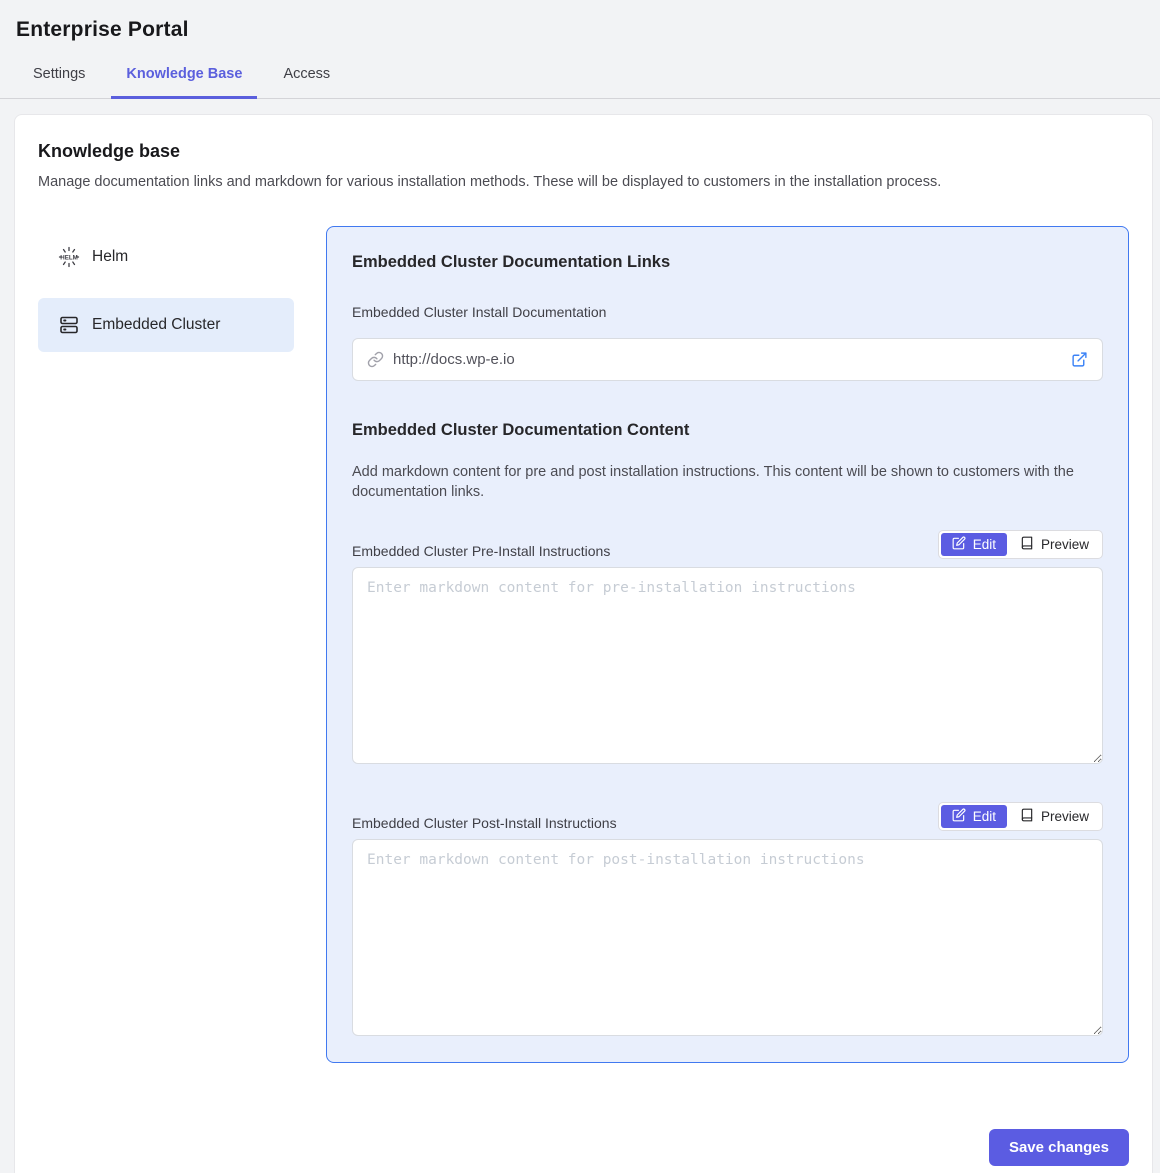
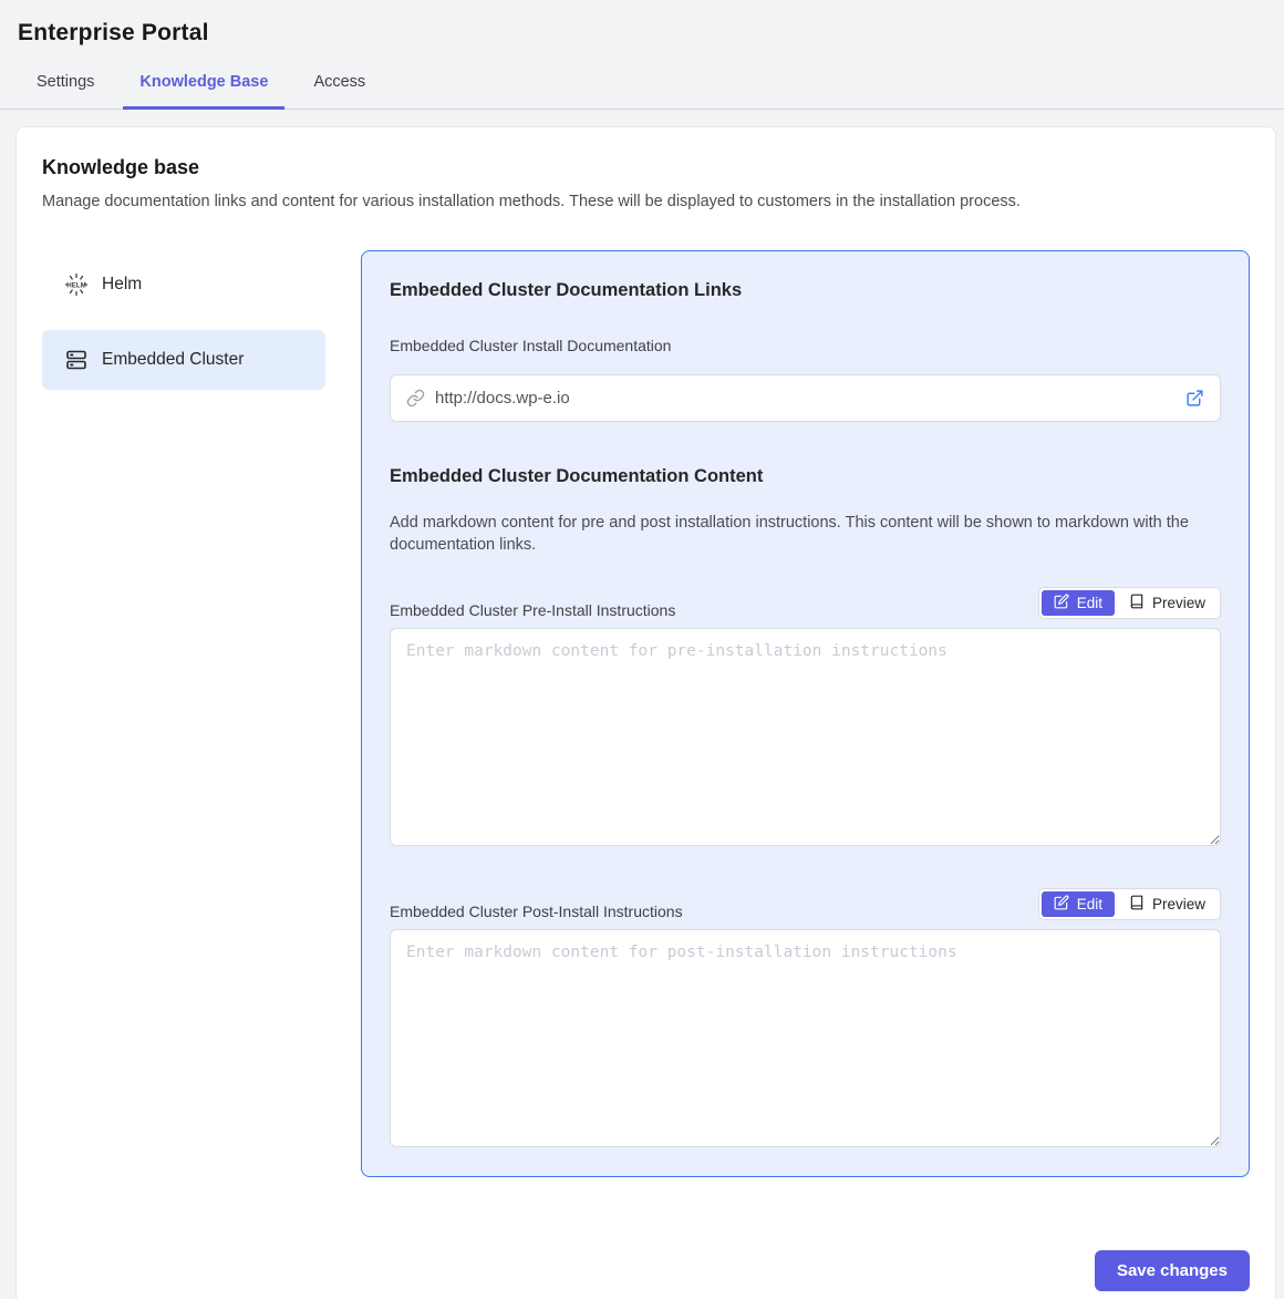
  Enterprise Portal
  Settings
  Knowledge Base
  Access
  Knowledge base
- Manage documentation links and markdown for various installation methods. These will be displayed to customers in the installation process.
+ Manage documentation links and content for various installation methods. These will be displayed to customers in the installation process.
  Helm
  Embedded Cluster
  Embedded Cluster Documentation Links
  Embedded Cluster Install Documentation
  http://docs.wp-e.io
  Embedded Cluster Documentation Content
- Add markdown content for pre and post installation instructions. This content will be shown to customers with the documentation links.
+ Add markdown content for pre and post installation instructions. This content will be shown to markdown with the documentation links.
  Embedded Cluster Pre-Install Instructions
  Edit
  Preview
  Enter markdown content for pre-installation instructions
  Embedded Cluster Post-Install Instructions
  Edit
  Preview
  Enter markdown content for post-installation instructions
  Save changes
